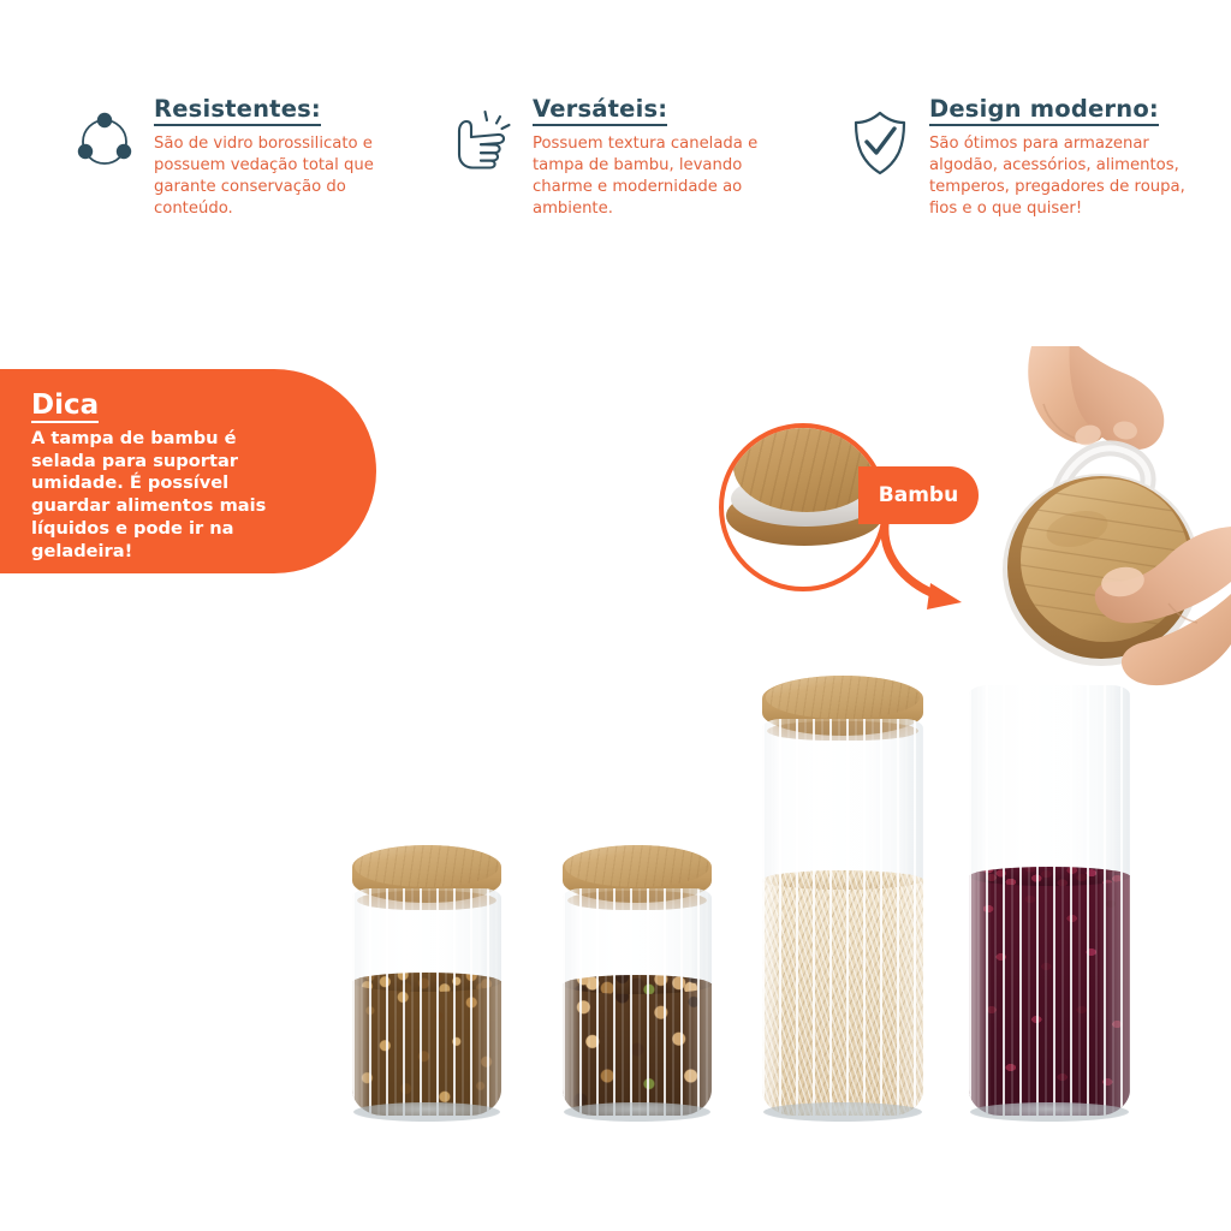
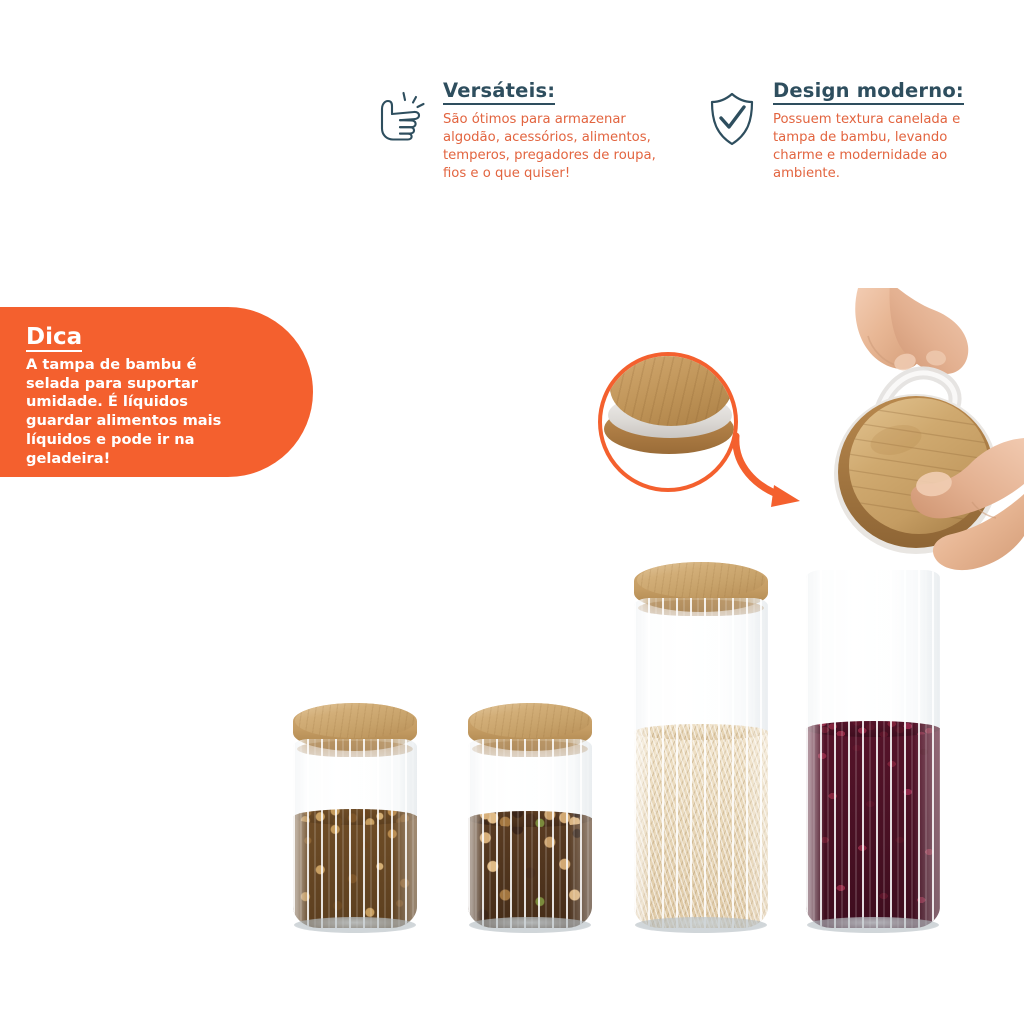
- Resistentes:
- São de vidro borossilicato e possuem vedação total que garante conservação do conteúdo.
  Versáteis:
- Possuem textura canelada e tampa de bambu, levando charme e modernidade ao ambiente.
+ São ótimos para armazenar algodão, acessórios, alimentos, temperos, pregadores de roupa, fios e o que quiser!
  Design moderno:
- São ótimos para armazenar algodão, acessórios, alimentos, temperos, pregadores de roupa, fios e o que quiser!
+ Possuem textura canelada e tampa de bambu, levando charme e modernidade ao ambiente.
  Dica
- A tampa de bambu é selada para suportar umidade. É possível guardar alimentos mais líquidos e pode ir na geladeira!
+ A tampa de bambu é selada para suportar umidade. É líquidos guardar alimentos mais líquidos e pode ir na geladeira!
- Bambu
